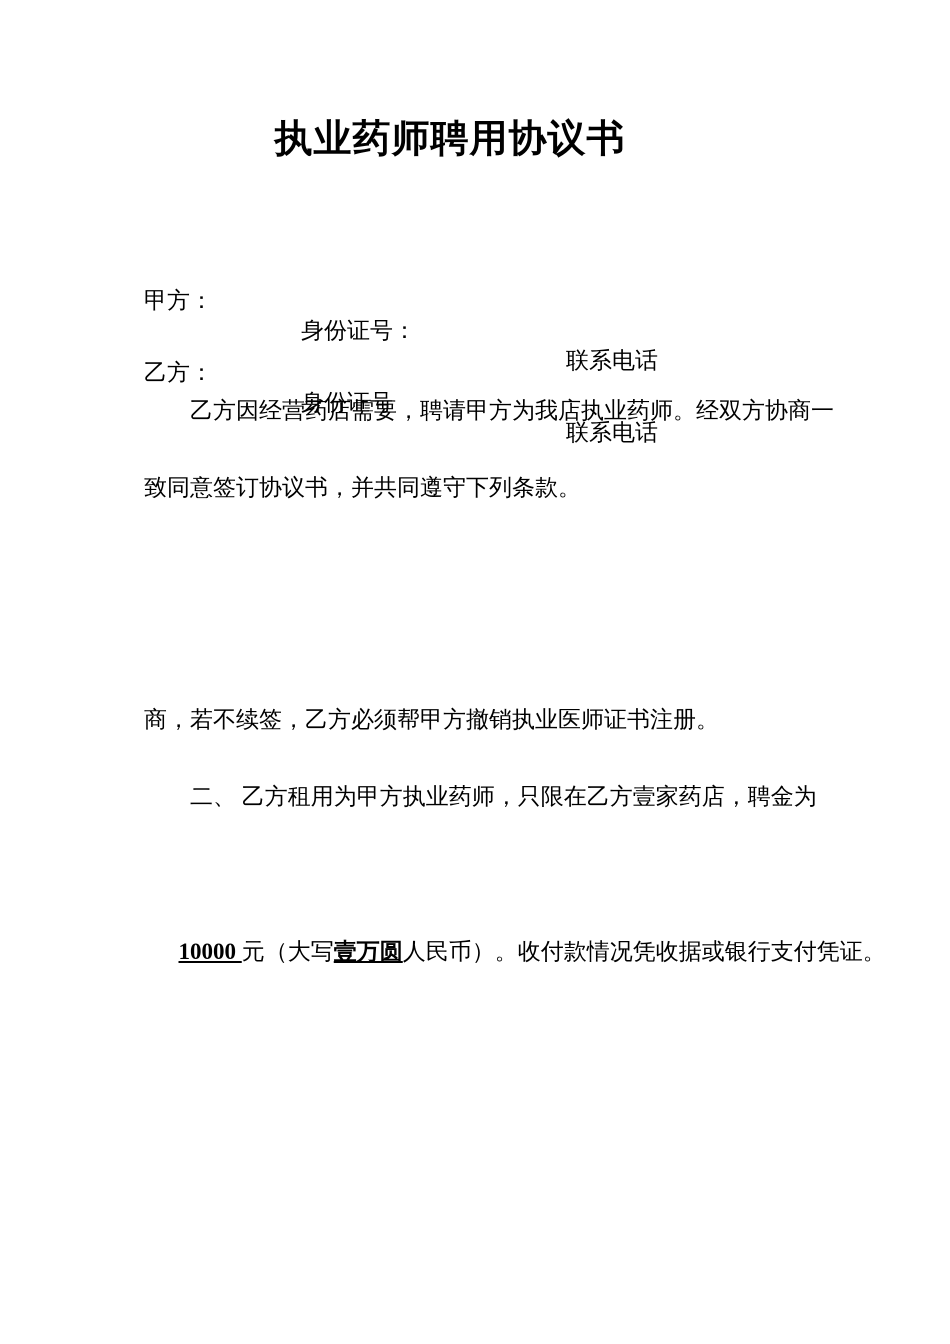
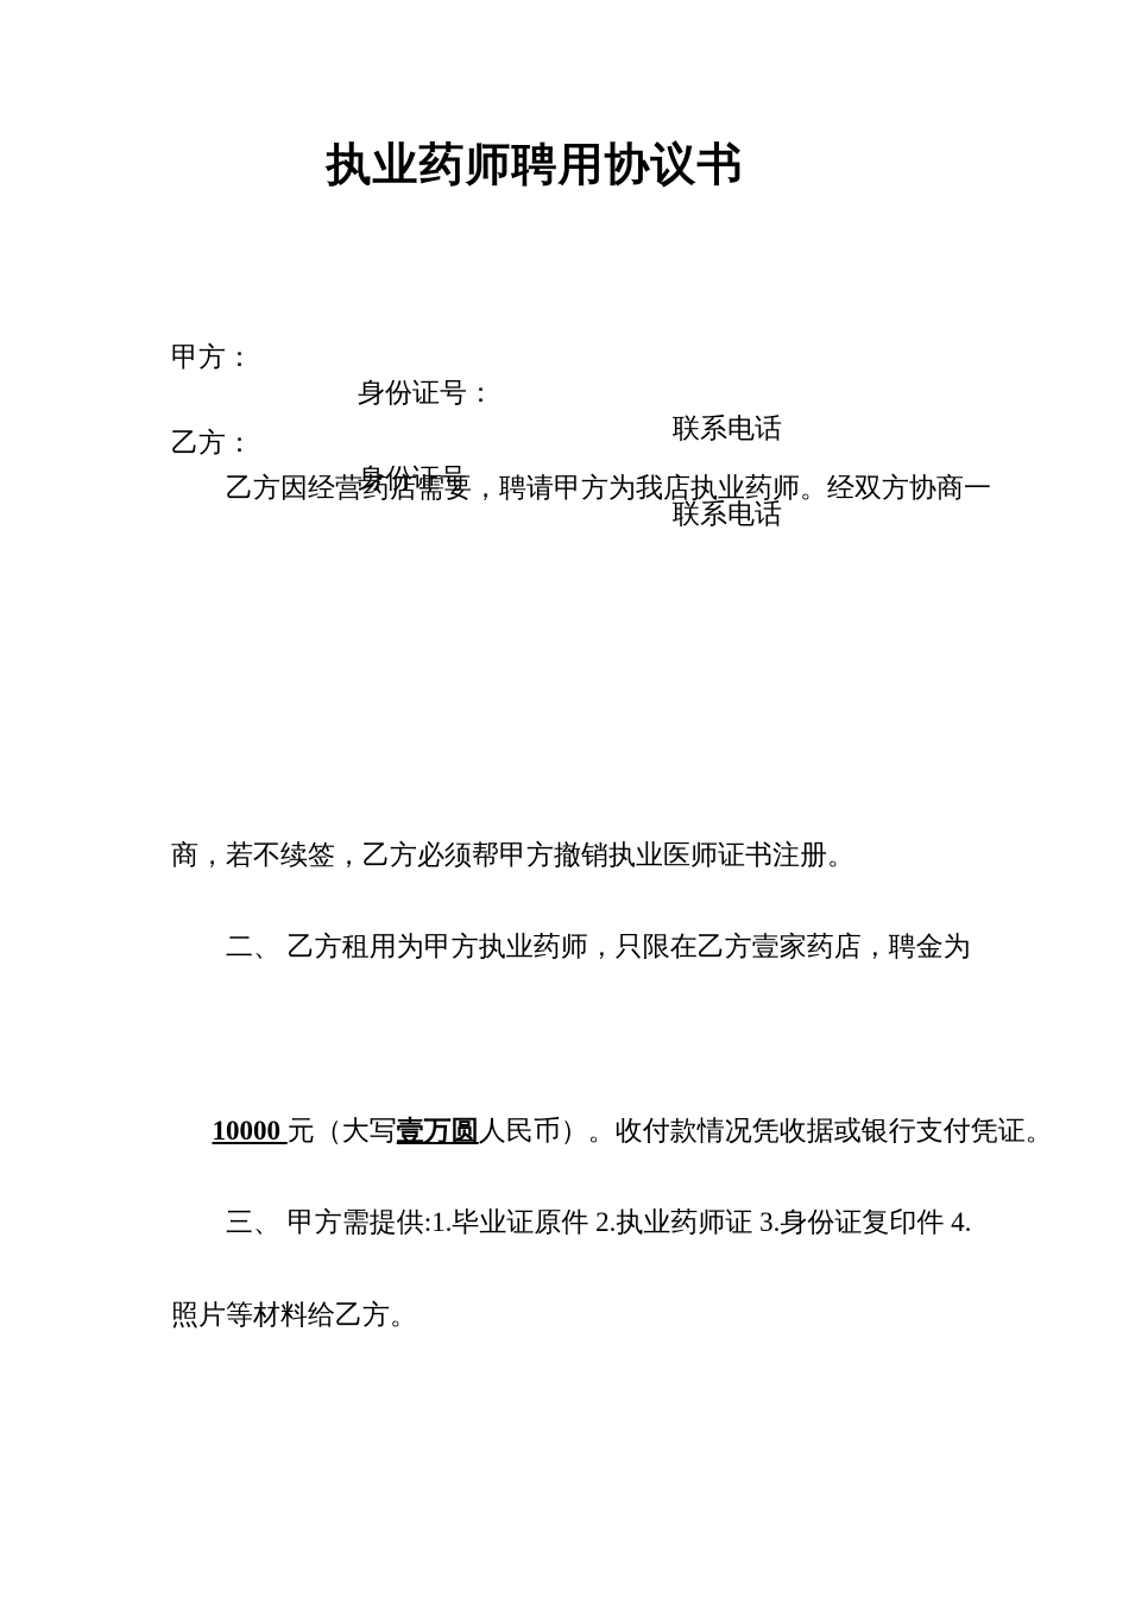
  执业药师聘用协议书
  甲方：
  身份证号：
  联系电话
  乙方：
  身份证号
  联系电话
  乙方因经营药店需要，聘请甲方为我店执业药师。经双方协商一
- 致同意签订协议书，并共同遵守下列条款。
  商，若不续签，乙方必须帮甲方撤销执业医师证书注册。
  二、 乙方租用为甲方执业药师，只限在乙方壹家药店，聘金为
  10000 元（大写壹万圆人民币）。收付款情况凭收据或银行支付凭证。
+ 三、 甲方需提供:1.毕业证原件 2.执业药师证 3.身份证复印件 4.
+ 照片等材料给乙方。
